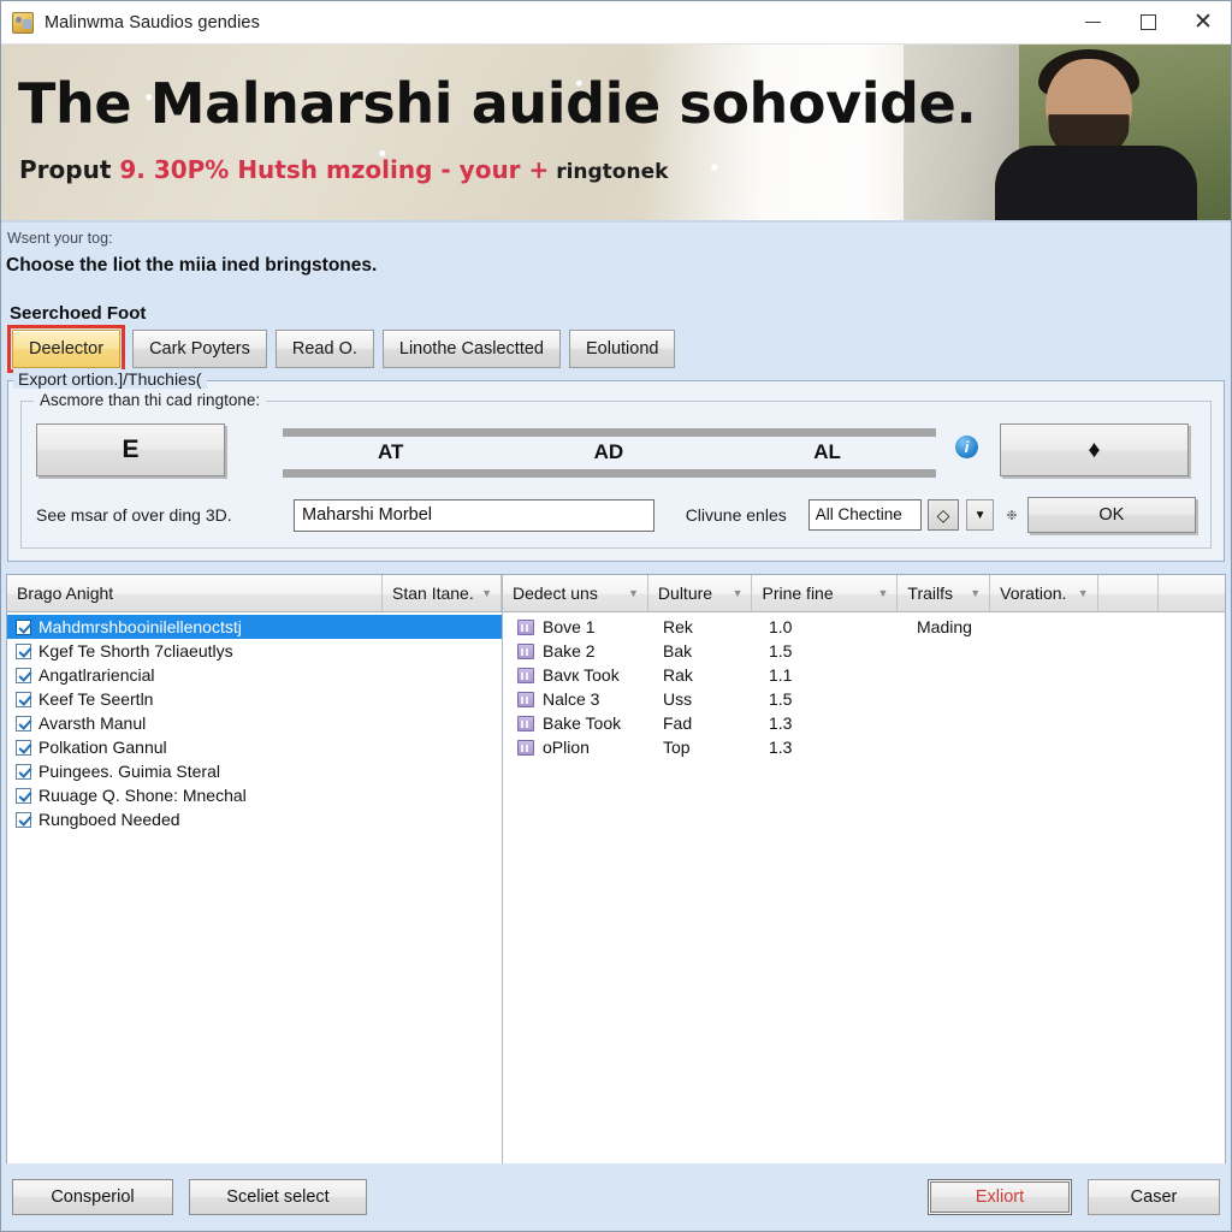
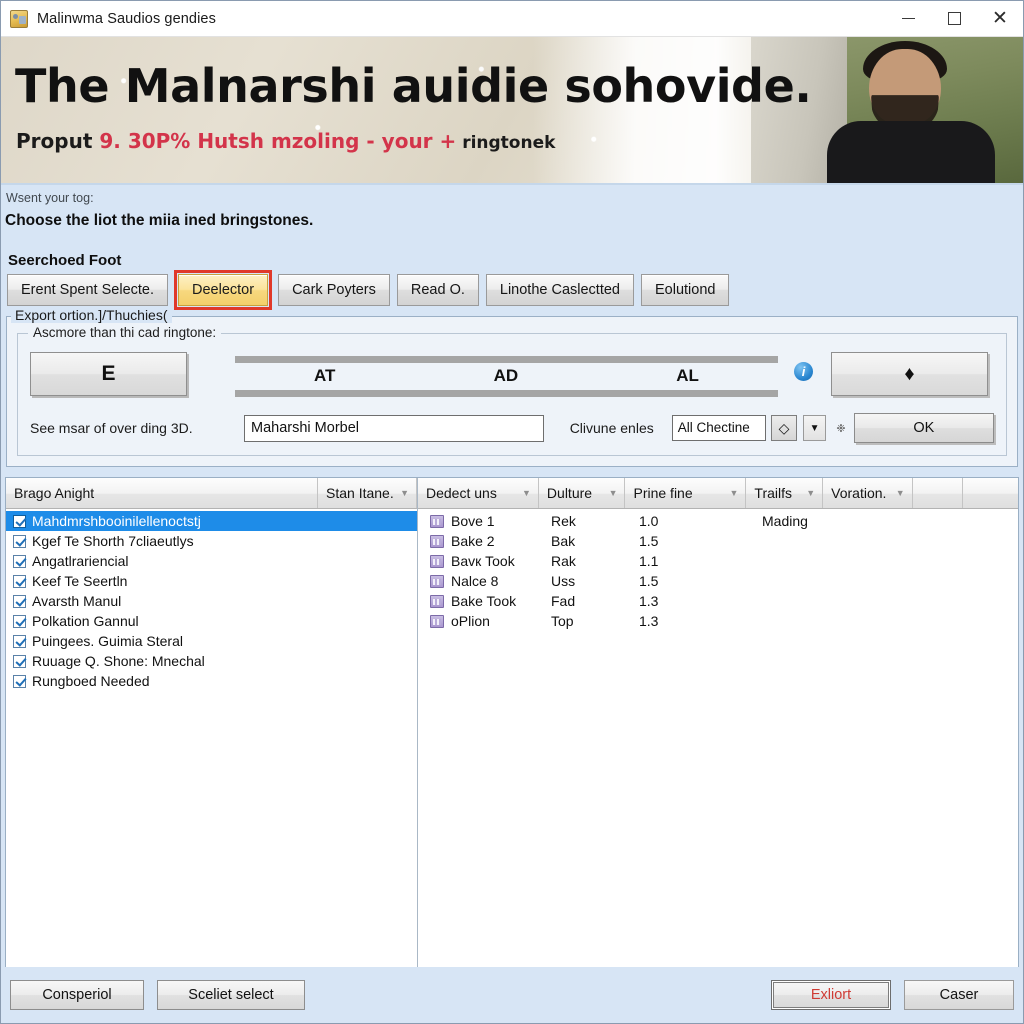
  Malinwma Saudios gendies
  ✕
  The Malnarshi auidie sohovide.
  Proput 9. 30P% Hutsh mzoling - your + ringtonek
  Wsent your tog:
  Choose the liot the miia ined bringstones.
  Seerchoed Foot
+ Erent Spent Selecte.
  Deelector
  Cark Poyters
  Read O.
  Linothe Caslectted
  Eolutiond
  Export ortion.]/Thuchies(
  Ascmore than thi cad ringtone:
  E
  AT
  AD
  AL
  i
  ♦
  See msar of over ding 3D.
  Maharshi Morbel
  Clivune enles
  All Chectine
  ◇
  ▼
  ❉
  OK
  Brago Anight
  Stan Itane.
  ▼
  Mahdmrshbooinilellenoctstj
  Kgef Te Shorth 7cliaeutlys
  Angatlrariencial
  Keef Te Seertln
  Avarsth Manul
  Polkation Gannul
  Puingees. Guimia Steral
  Ruuage Q. Shone: Mnechal
  Rungboed Needed
  Dedect uns
  ▼
  Dulture
  ▼
  Prine fine
  ▼
  Trailfs
  ▼
  Voration.
  ▼
  Bove 1
  Rek
  1.0
  Mading
  Bake 2
  Bak
  1.5
  Bavк Took
  Rak
  1.1
- Nalce 3
+ Nalce 8
  Uss
  1.5
  Bake Took
  Fad
  1.3
  oPlion
  Top
  1.3
  Consperiol
  Sceliet select
  Exliort
  Caser
